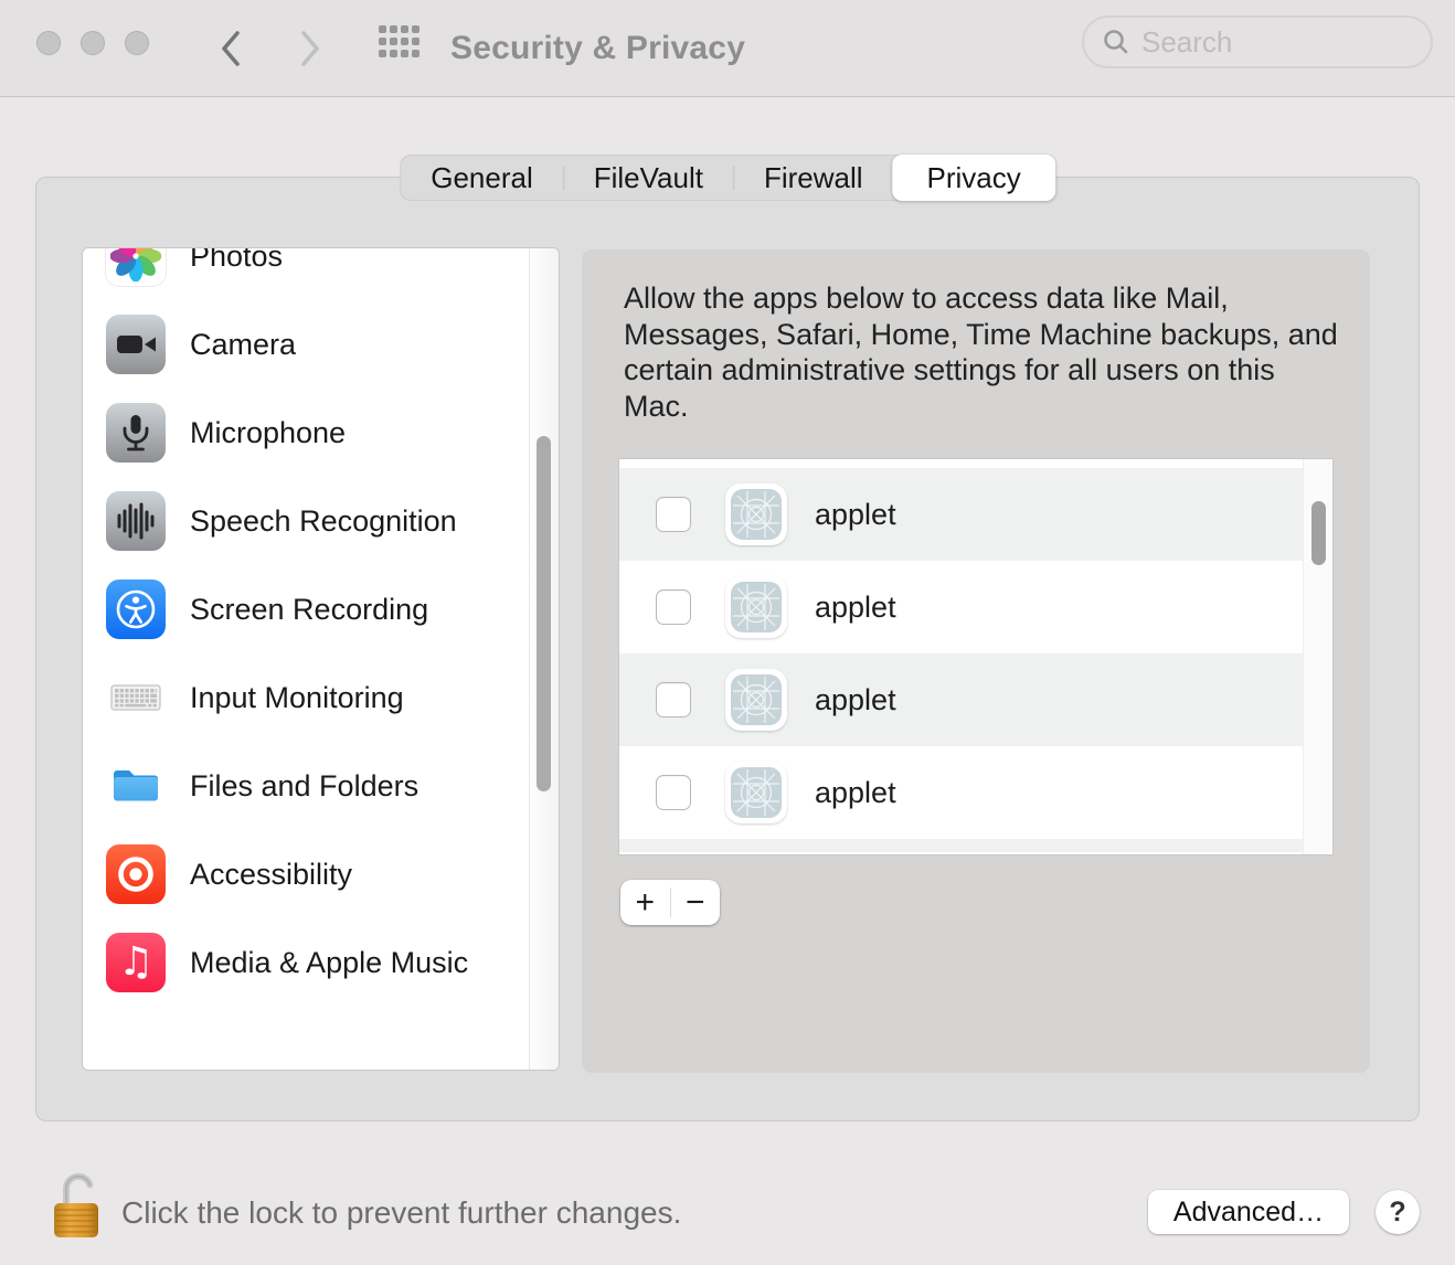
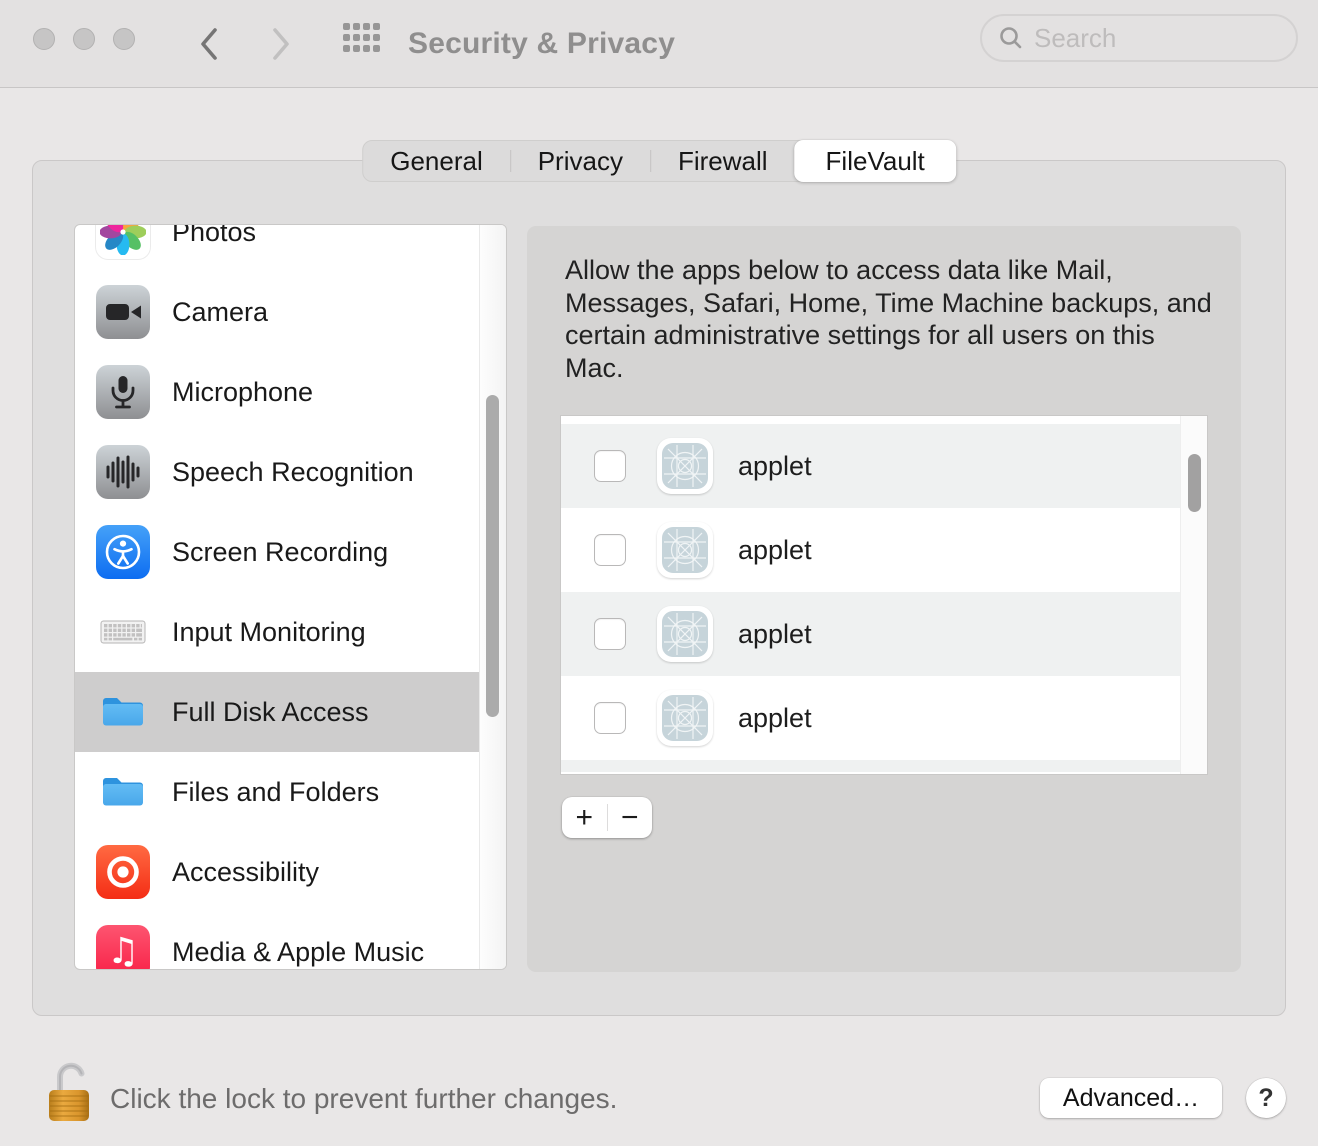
  Security & Privacy
  Search
  General
- FileVault
+ Privacy
  Firewall
- Privacy
+ FileVault
  Photos
  Camera
  Microphone
  Speech Recognition
  Screen Recording
  Input Monitoring
+ Full Disk Access
  Files and Folders
  Accessibility
  ♫
  Media & Apple Music
  Allow the apps below to access data like Mail, Messages, Safari, Home, Time Machine backups, and certain administrative settings for all users on this Mac.
  applet
  applet
  applet
  applet
  +
  −
  Click the lock to prevent further changes.
  Advanced…
  ?
